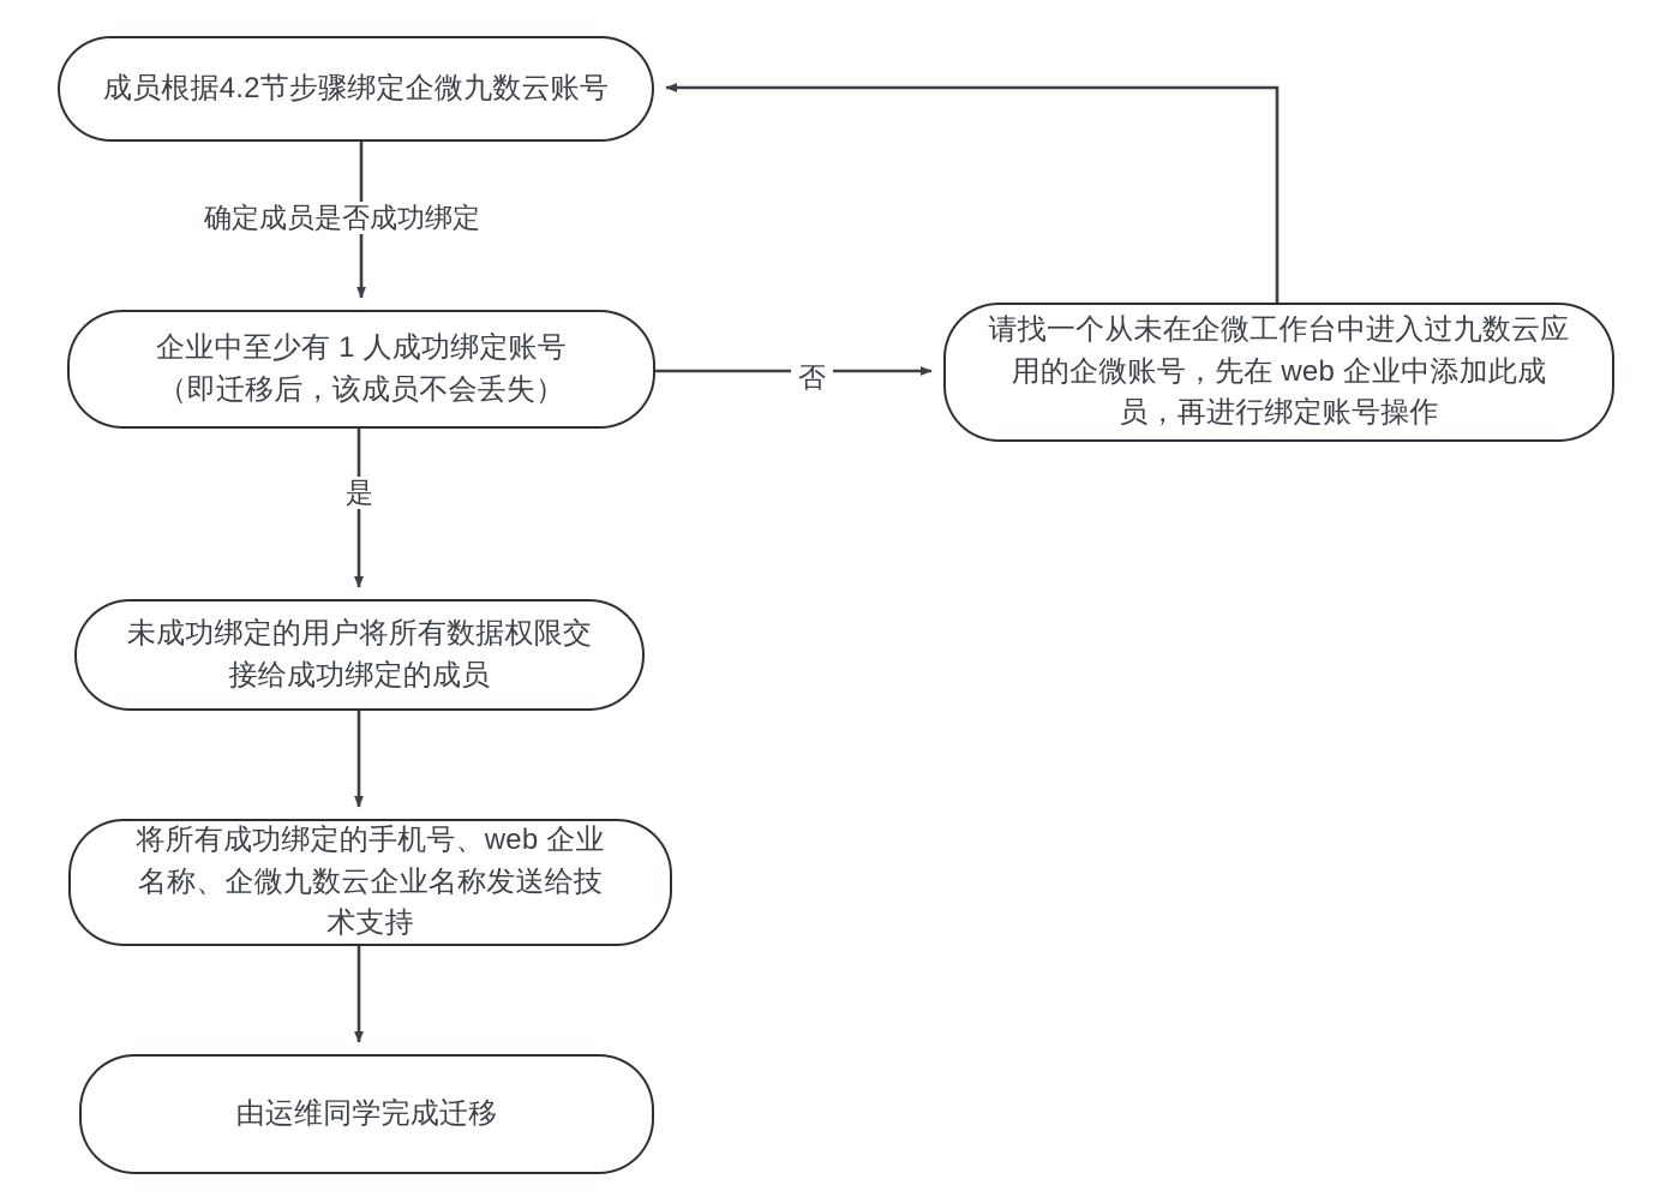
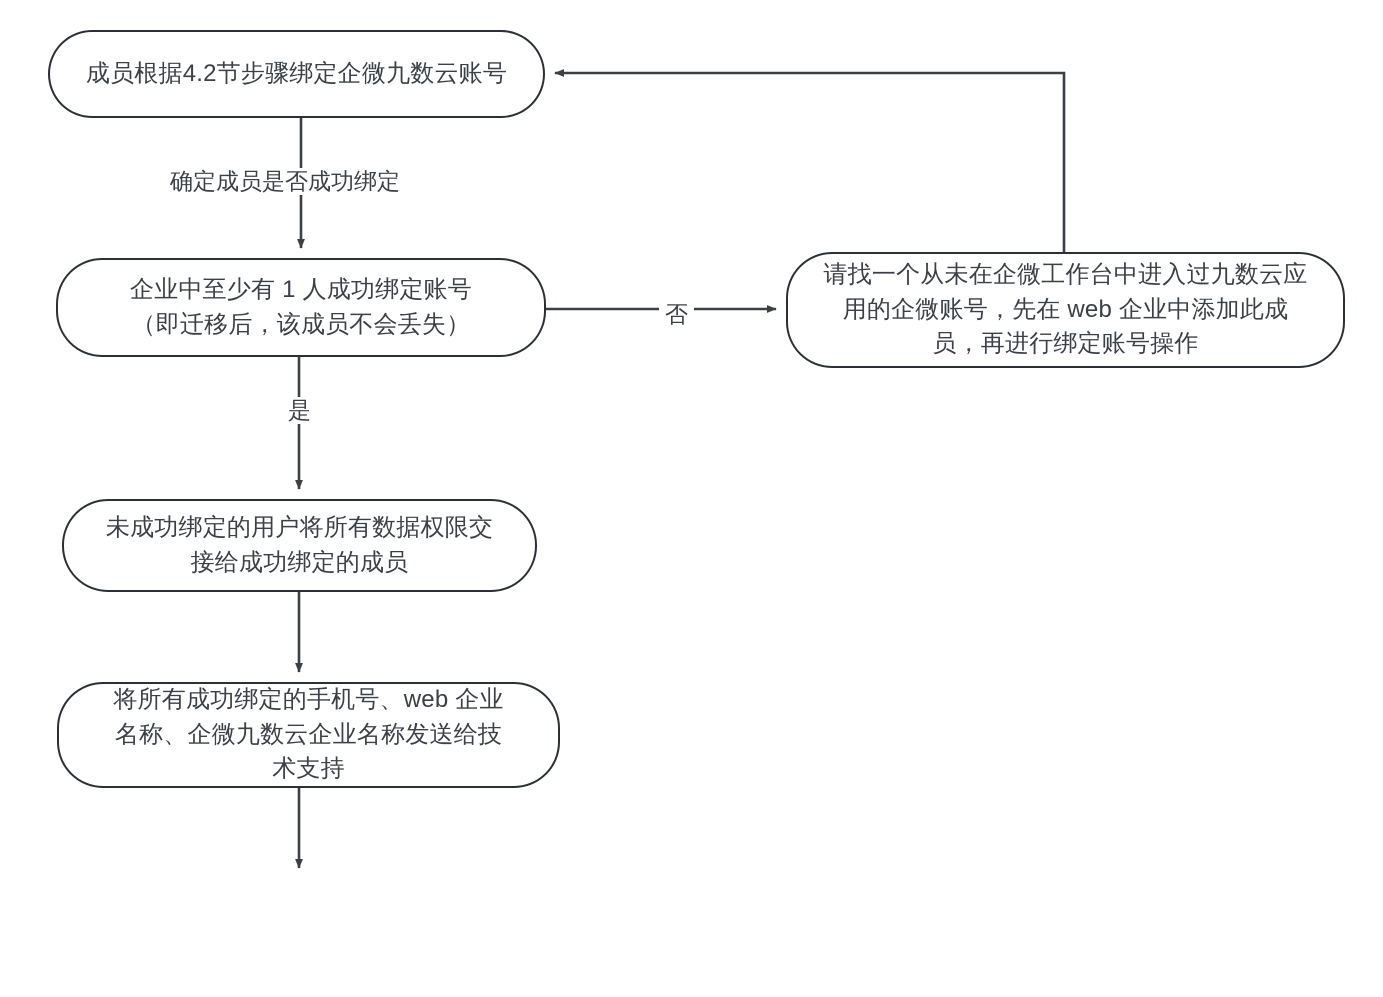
  成员根据4.2节步骤绑定企微九数云账号
  企业中至少有 1 人成功绑定账号
  （即迁移后，该成员不会丢失）
  请找一个从未在企微工作台中进入过九数云应
  用的企微账号，先在 web 企业中添加此成
  员，再进行绑定账号操作
  未成功绑定的用户将所有数据权限交
  接给成功绑定的成员
  将所有成功绑定的手机号、web 企业
  名称、企微九数云企业名称发送给技
  术支持
- 由运维同学完成迁移
  确定成员是否成功绑定
  否
  是
